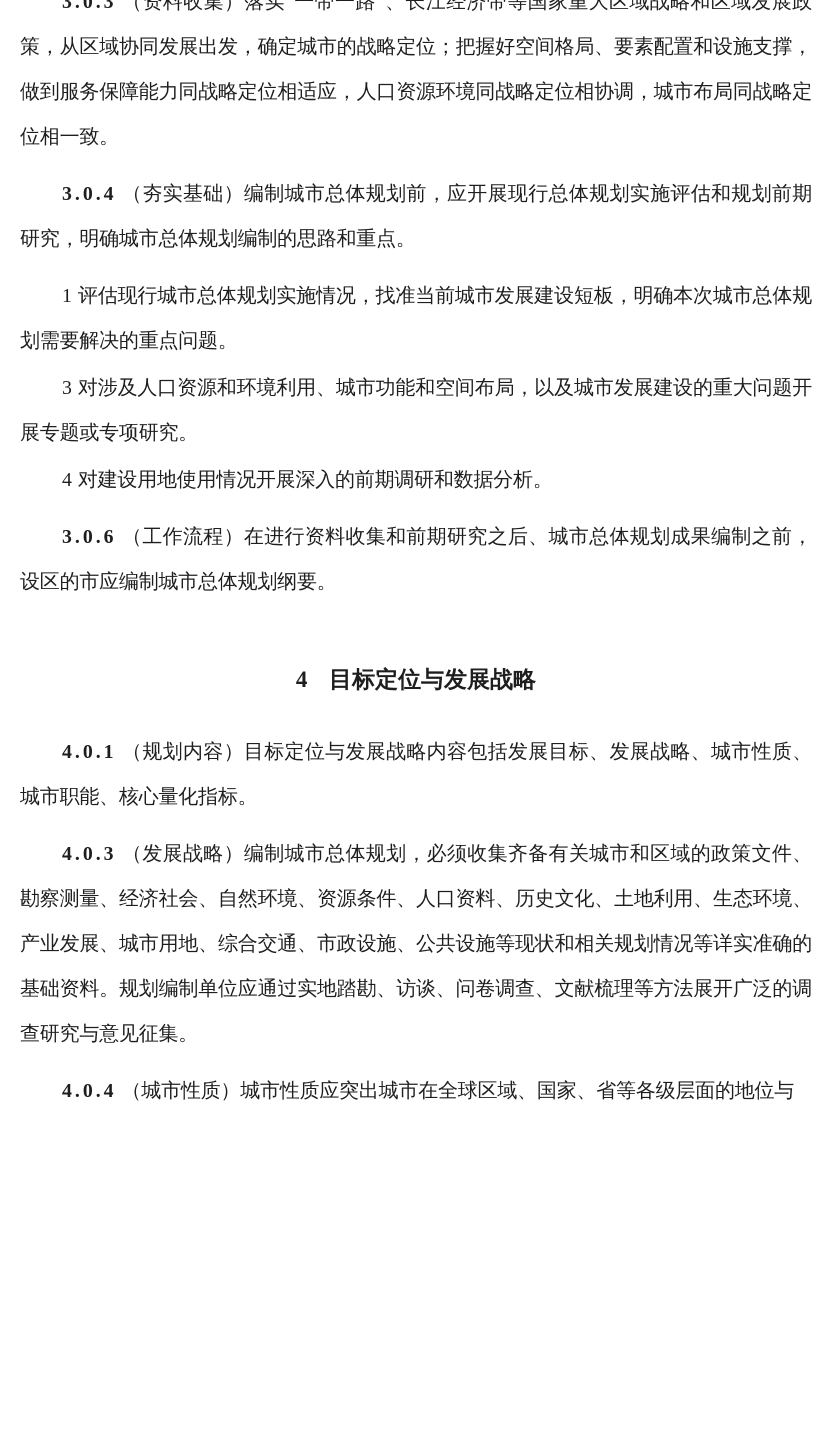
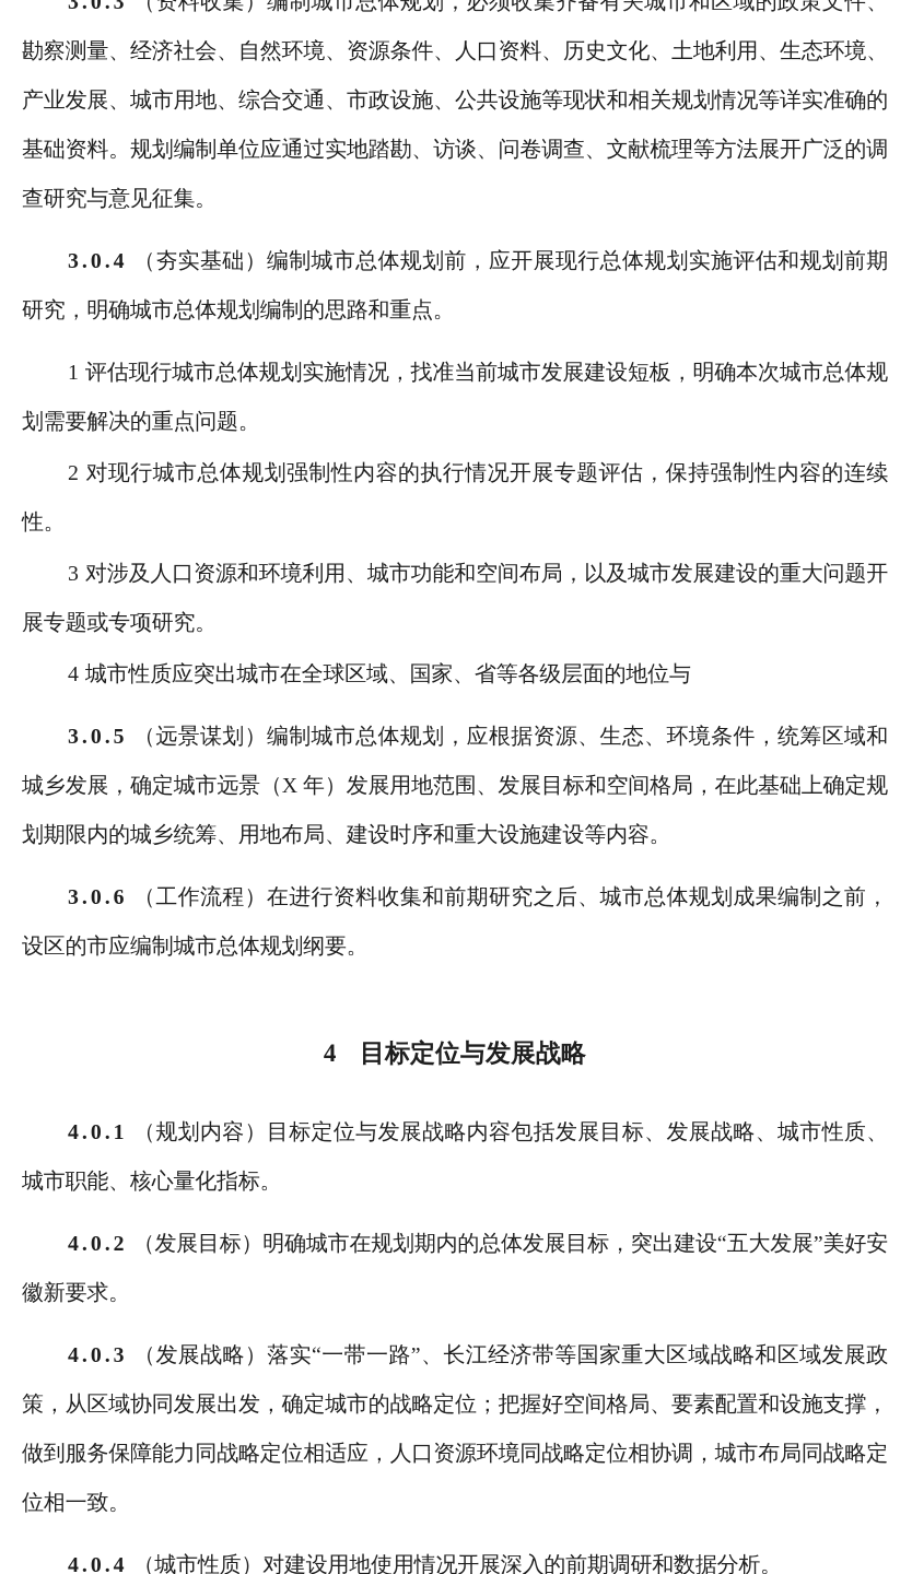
- 3.0.3 （资料收集）落实“一带一路”、长江经济带等国家重大区域战略和区域发展政策，从区域协同发展出发，确定城市的战略定位；把握好空间格局、要素配置和设施支撑，做到服务保障能力同战略定位相适应，人口资源环境同战略定位相协调，城市布局同战略定位相一致。
+ 3.0.3 （资料收集）编制城市总体规划，必须收集齐备有关城市和区域的政策文件、勘察测量、经济社会、自然环境、资源条件、人口资料、历史文化、土地利用、生态环境、产业发展、城市用地、综合交通、市政设施、公共设施等现状和相关规划情况等详实准确的基础资料。规划编制单位应通过实地踏勘、访谈、问卷调查、文献梳理等方法展开广泛的调查研究与意见征集。
  3.0.4 （夯实基础）编制城市总体规划前，应开展现行总体规划实施评估和规划前期研究，明确城市总体规划编制的思路和重点。
  1 评估现行城市总体规划实施情况，找准当前城市发展建设短板，明确本次城市总体规划需要解决的重点问题。
+ 2 对现行城市总体规划强制性内容的执行情况开展专题评估，保持强制性内容的连续性。
  3 对涉及人口资源和环境利用、城市功能和空间布局，以及城市发展建设的重大问题开展专题或专项研究。
- 4 对建设用地使用情况开展深入的前期调研和数据分析。
+ 4 城市性质应突出城市在全球区域、国家、省等各级层面的地位与
+ 3.0.5 （远景谋划）编制城市总体规划，应根据资源、生态、环境条件，统筹区域和城乡发展，确定城市远景（X 年）发展用地范围、发展目标和空间格局，在此基础上确定规划期限内的城乡统筹、用地布局、建设时序和重大设施建设等内容。
  3.0.6 （工作流程）在进行资料收集和前期研究之后、城市总体规划成果编制之前，设区的市应编制城市总体规划纲要。
  4 目标定位与发展战略
  4.0.1 （规划内容）目标定位与发展战略内容包括发展目标、发展战略、城市性质、城市职能、核心量化指标。
+ 4.0.2 （发展目标）明确城市在规划期内的总体发展目标，突出建设“五大发展”美好安徽新要求。
- 4.0.3 （发展战略）编制城市总体规划，必须收集齐备有关城市和区域的政策文件、勘察测量、经济社会、自然环境、资源条件、人口资料、历史文化、土地利用、生态环境、产业发展、城市用地、综合交通、市政设施、公共设施等现状和相关规划情况等详实准确的基础资料。规划编制单位应通过实地踏勘、访谈、问卷调查、文献梳理等方法展开广泛的调查研究与意见征集。
+ 4.0.3 （发展战略）落实“一带一路”、长江经济带等国家重大区域战略和区域发展政策，从区域协同发展出发，确定城市的战略定位；把握好空间格局、要素配置和设施支撑，做到服务保障能力同战略定位相适应，人口资源环境同战略定位相协调，城市布局同战略定位相一致。
- 4.0.4 （城市性质）城市性质应突出城市在全球区域、国家、省等各级层面的地位与
+ 4.0.4 （城市性质）对建设用地使用情况开展深入的前期调研和数据分析。
